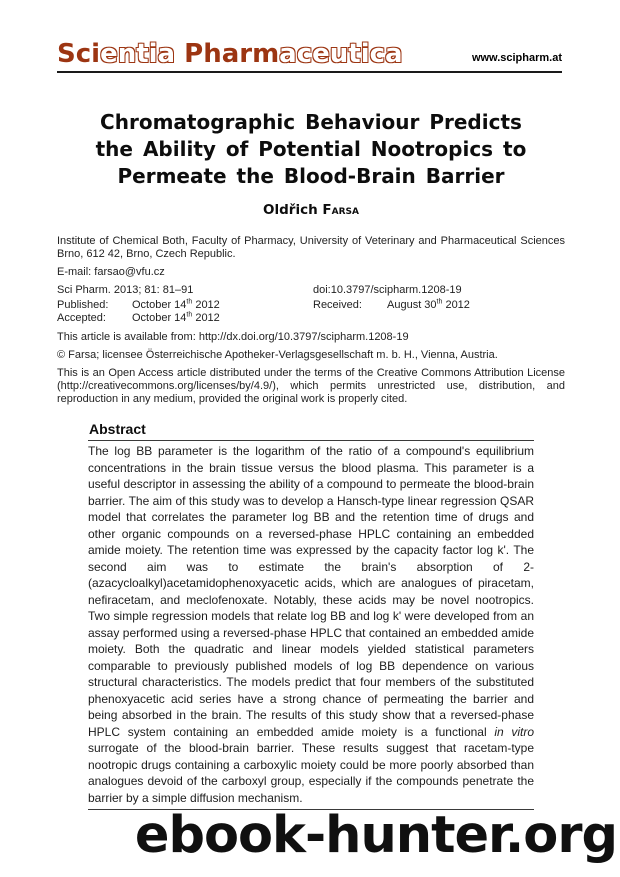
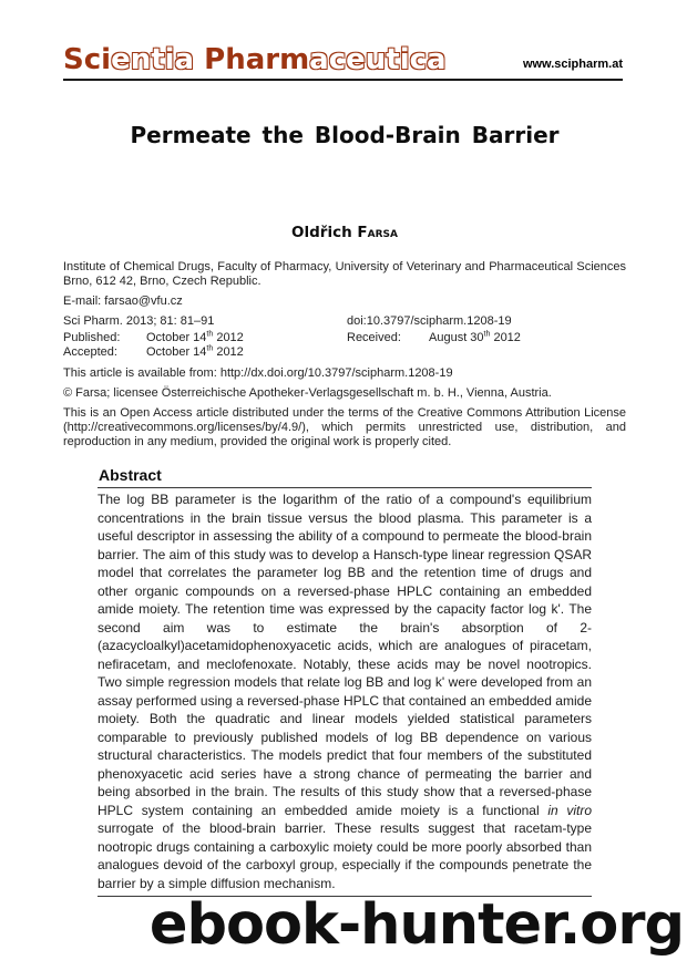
  Scientia Pharmaceutica
  www.scipharm.at
- Chromatographic Behaviour Predicts
- the Ability of Potential Nootropics to
  Permeate the Blood-Brain Barrier
  Oldřich Farsa
- Institute of Chemical Both, Faculty of Pharmacy, University of Veterinary and Pharmaceutical Sciences Brno, 612 42, Brno, Czech Republic.
+ Institute of Chemical Drugs, Faculty of Pharmacy, University of Veterinary and Pharmaceutical Sciences Brno, 612 42, Brno, Czech Republic.
  E-mail: farsao@vfu.cz
  Sci Pharm. 2013; 81: 81–91
  doi:10.3797/scipharm.1208-19
  Published:
  October 14 2012
  Received:
  August 30 2012
  Accepted:
  October 14 2012
  This article is available from: http://dx.doi.org/10.3797/scipharm.1208-19
  © Farsa; licensee Österreichische Apotheker-Verlagsgesellschaft m. b. H., Vienna, Austria.
  This is an Open Access article distributed under the terms of the Creative Commons Attribution License (http://creativecommons.org/licenses/by/4.9/), which permits unrestricted use, distribution, and reproduction in any medium, provided the original work is properly cited.
  Abstract
  The log BB parameter is the logarithm of the ratio of a compound's equilibrium concentrations in the brain tissue versus the blood plasma. This parameter is a useful descriptor in assessing the ability of a compound to permeate the blood-brain barrier. The aim of this study was to develop a Hansch-type linear regression QSAR model that correlates the parameter log BB and the retention time of drugs and other organic compounds on a reversed-phase HPLC containing an embedded amide moiety. The retention time was expressed by the capacity factor log k'. The second aim was to estimate the brain's absorption of 2-(azacycloalkyl)acetamidophenoxyacetic acids, which are analogues of piracetam, nefiracetam, and meclofenoxate. Notably, these acids may be novel nootropics. Two simple regression models that relate log BB and log k' were developed from an assay performed using a reversed-phase HPLC that contained an embedded amide moiety. Both the quadratic and linear models yielded statistical parameters comparable to previously published models of log BB dependence on various structural characteristics. The models predict that four members of the substituted phenoxyacetic acid series have a strong chance of permeating the barrier and being absorbed in the brain. The results of this study show that a reversed-phase HPLC system containing an embedded amide moiety is a functional in vitro surrogate of the blood-brain barrier. These results suggest that racetam-type nootropic drugs containing a carboxylic moiety could be more poorly absorbed than analogues devoid of the carboxyl group, especially if the compounds penetrate the barrier by a simple diffusion mechanism.
  ebook-hunter.org
